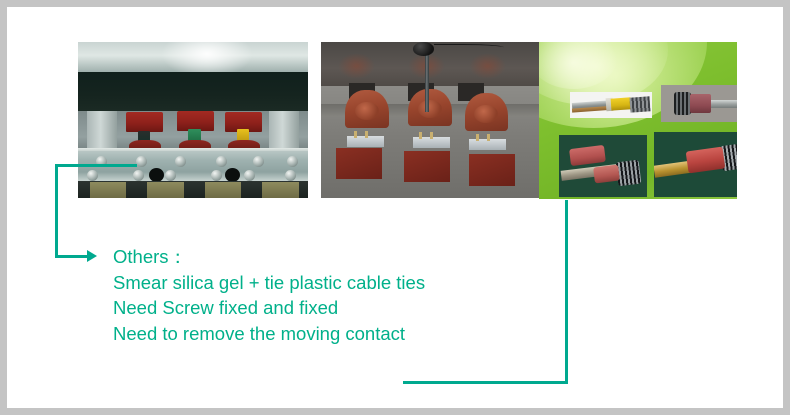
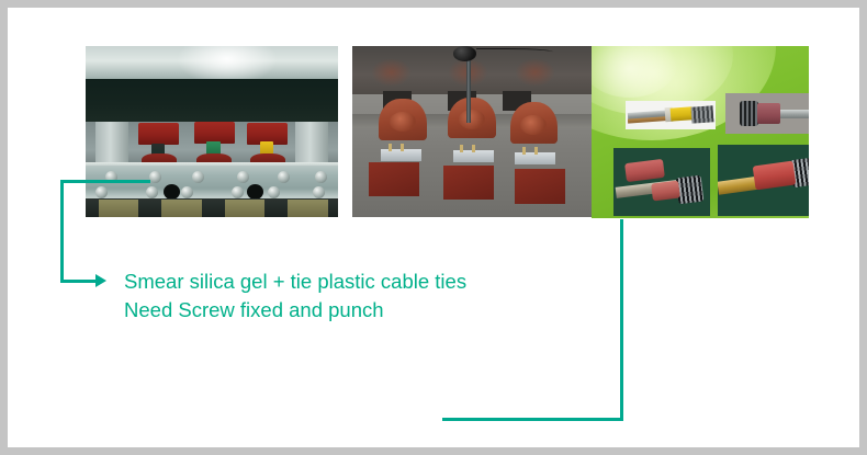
- Others：
  Smear silica gel + tie plastic cable ties
- Need Screw fixed and fixed
+ Need Screw fixed and punch
- Need to remove the moving contact
